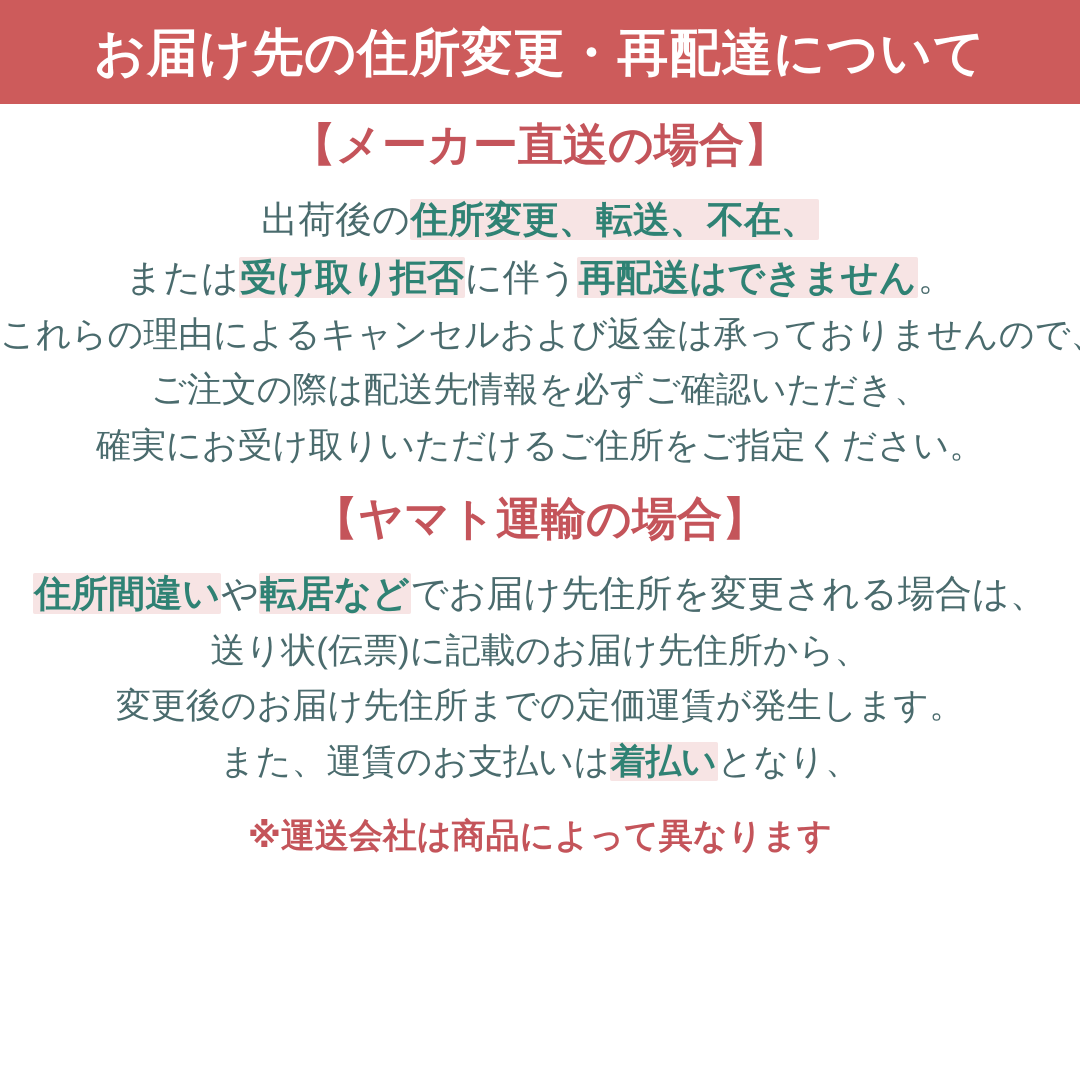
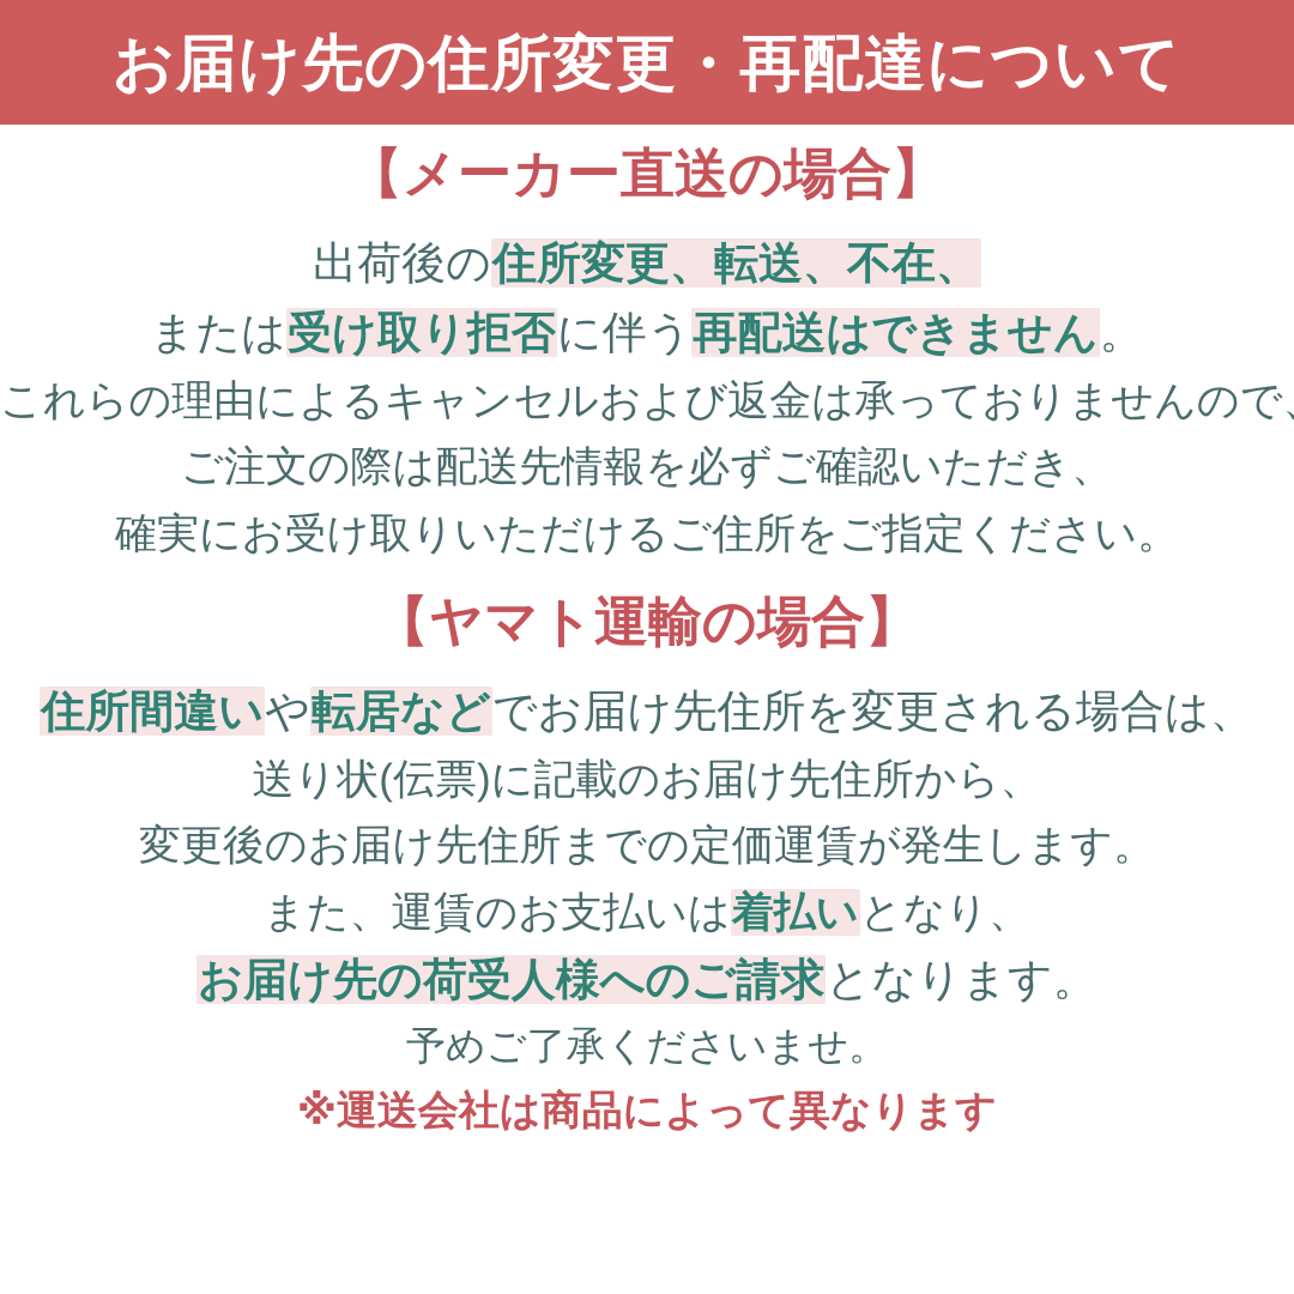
  お届け先の住所変更・再配達について
  【メーカー直送の場合】
  出荷後の住所変更、転送、不在、
  または受け取り拒否に伴う再配送はできません。
  これらの理由によるキャンセルおよび返金は承っておりませんので
  ご注文の際は配送先情報を必ずご確認いただき、
  確実にお受け取りいただけるご住所をご指定ください。
  【ヤマト運輸の場合】
  住所間違いや転居などでお届け先住所を変更される場合は、
  送り状(伝票)に記載のお届け先住所から、
  変更後のお届け先住所までの定価運賃が発生します。
  また、運賃のお支払いは着払いとなり、
+ お届け先の荷受人様へのご請求となります。
+ 予めご了承くださいませ。
  ※運送会社は商品によって異なります
